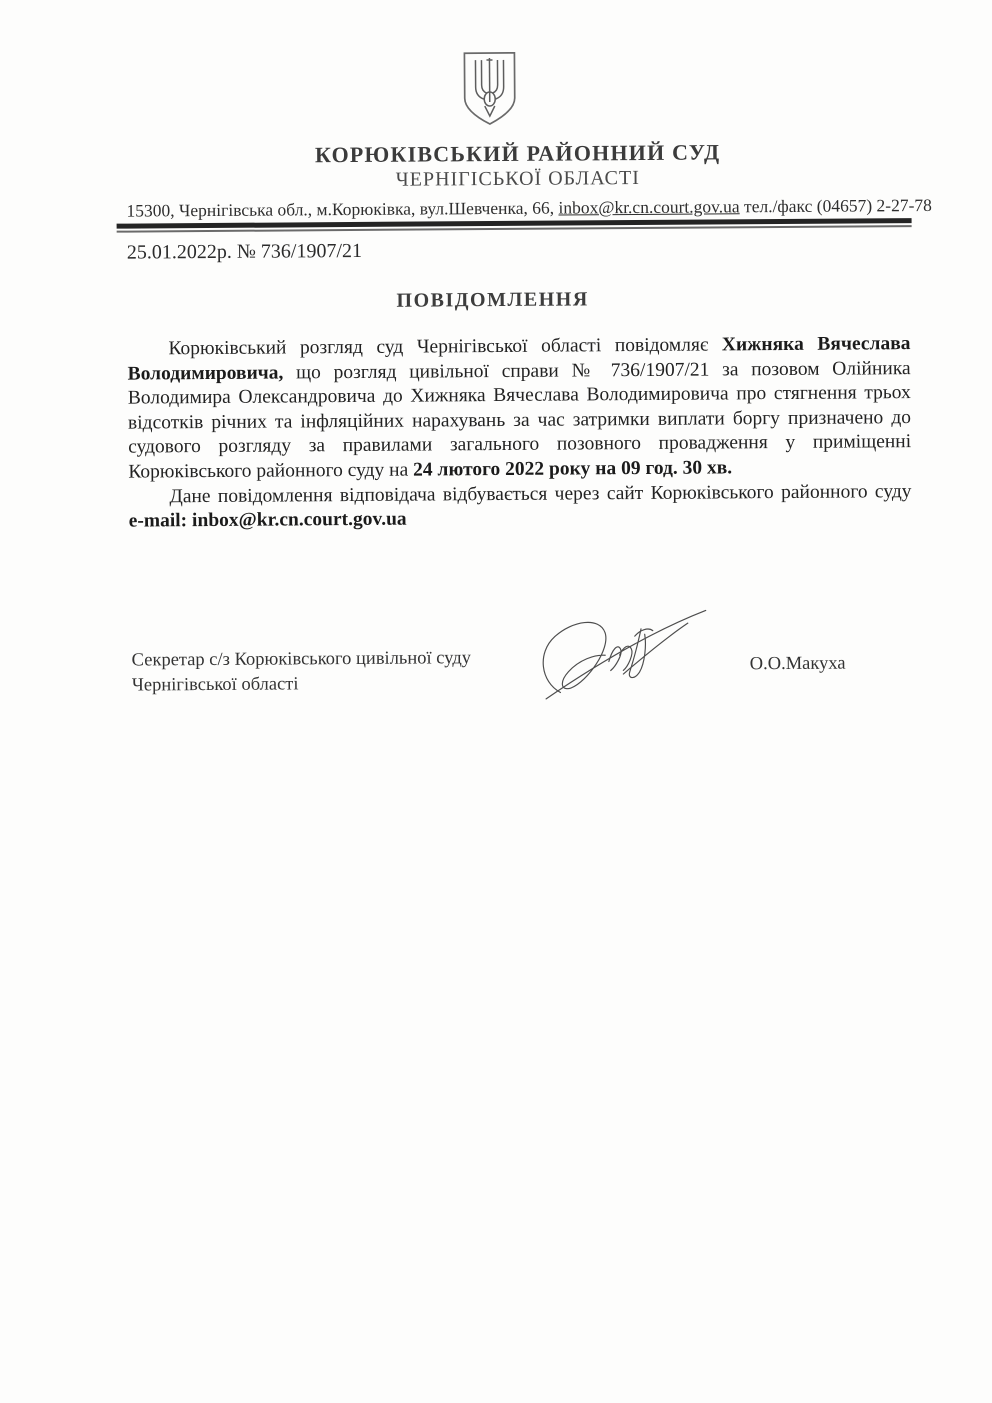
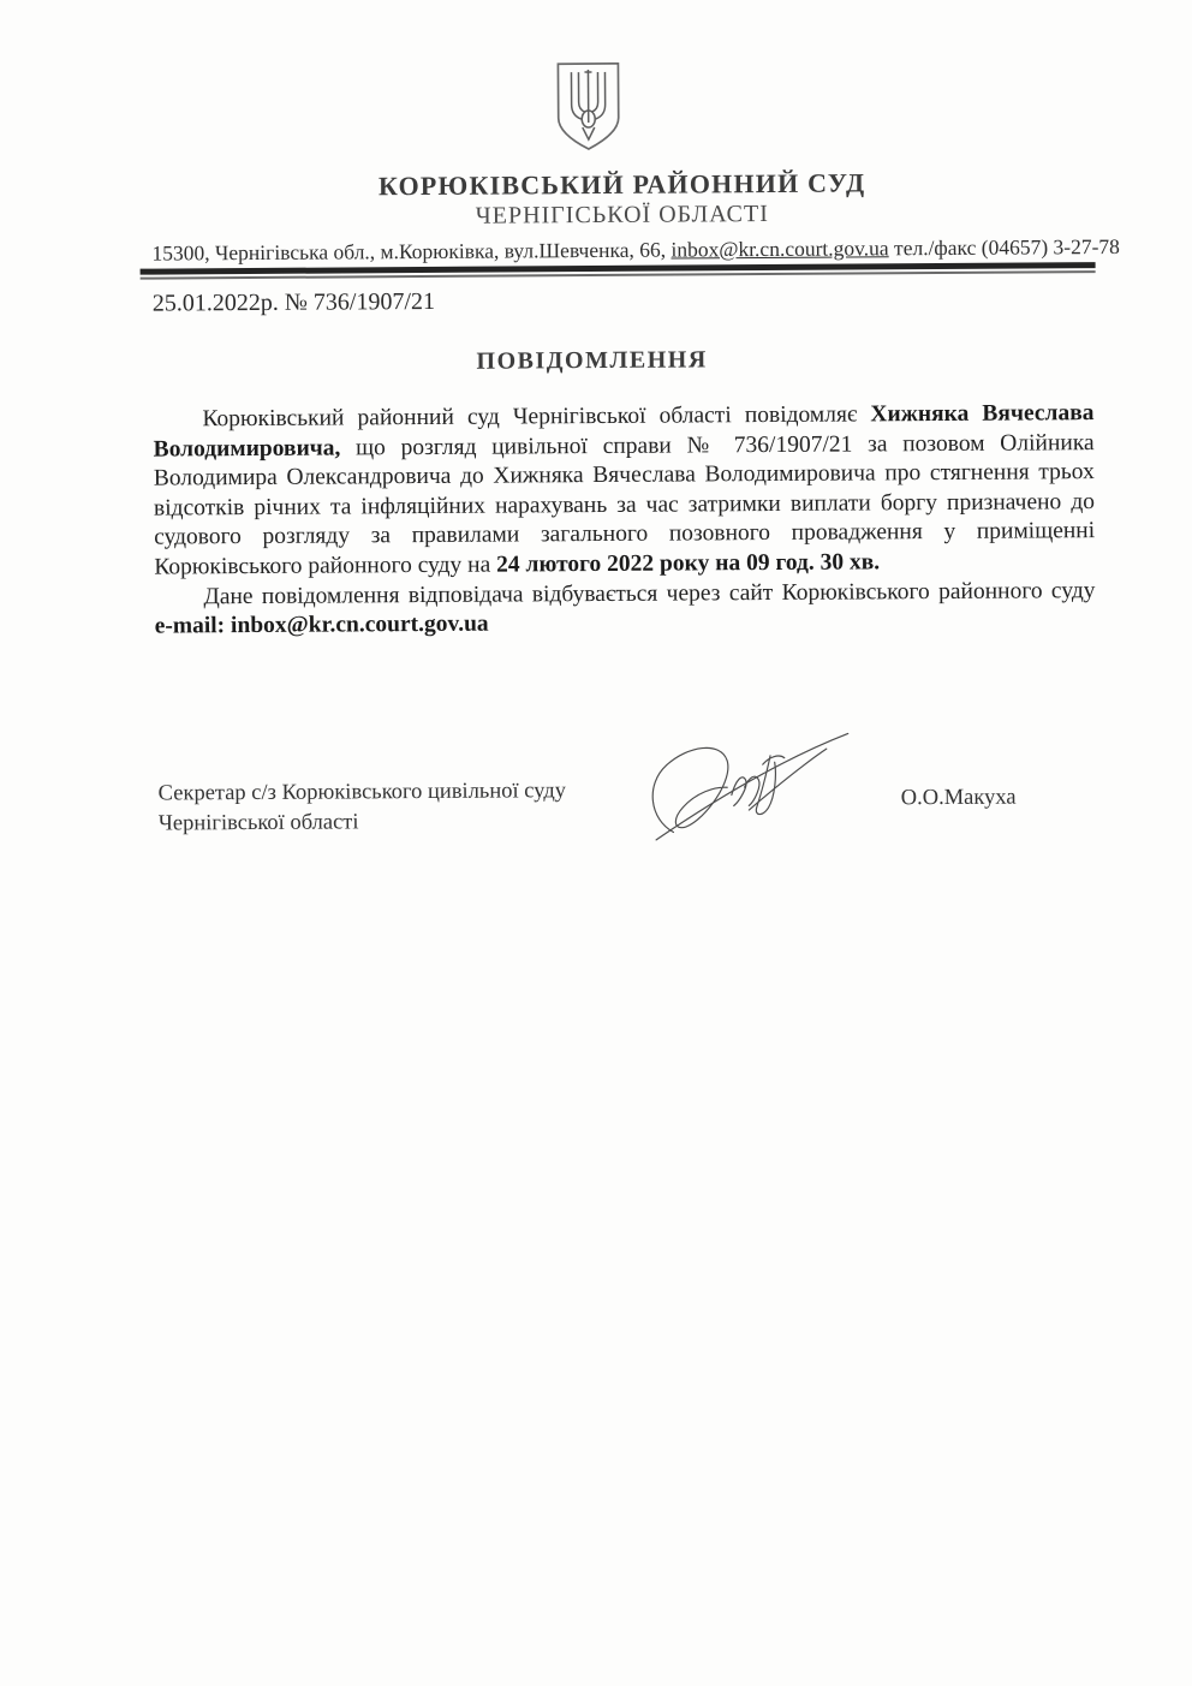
  КОРЮКІВСЬКИЙ РАЙОННИЙ СУД
  ЧЕРНІГІСЬКОЇ ОБЛАСТІ
- 15300, Чернігівська обл., м.Корюківка, вул.Шевченка, 66, inbox@kr.cn.court.gov.ua тел./факс (04657) 2-27-78
+ 15300, Чернігівська обл., м.Корюківка, вул.Шевченка, 66, inbox@kr.cn.court.gov.ua тел./факс (04657) 3-27-78
  25.01.2022р. № 736/1907/21
  ПОВІДОМЛЕННЯ
- Корюківський розгляд суд Чернігівської області повідомляє Хижняка Вячеслава Володимировича, що розгляд цивільної справи № 736/1907/21 за позовом Олійника Володимира Олександровича до Хижняка Вячеслава Володимировича про стягнення трьох відсотків річних та інфляційних нарахувань за час затримки виплати боргу призначено до судового розгляду за правилами загального позовного провадження у приміщенні Корюківського районного суду на 24 лютого 2022 року на 09 год. 30 хв.
+ Корюківський районний суд Чернігівської області повідомляє Хижняка Вячеслава Володимировича, що розгляд цивільної справи № 736/1907/21 за позовом Олійника Володимира Олександровича до Хижняка Вячеслава Володимировича про стягнення трьох відсотків річних та інфляційних нарахувань за час затримки виплати боргу призначено до судового розгляду за правилами загального позовного провадження у приміщенні Корюківського районного суду на 24 лютого 2022 року на 09 год. 30 хв.
  Дане повідомлення відповідача відбувається через сайт Корюківського районного суду e-mail: inbox@kr.cn.court.gov.ua
  Секретар с/з Корюківського цивільної суду
  Чернігівської області
  О.О.Макуха
